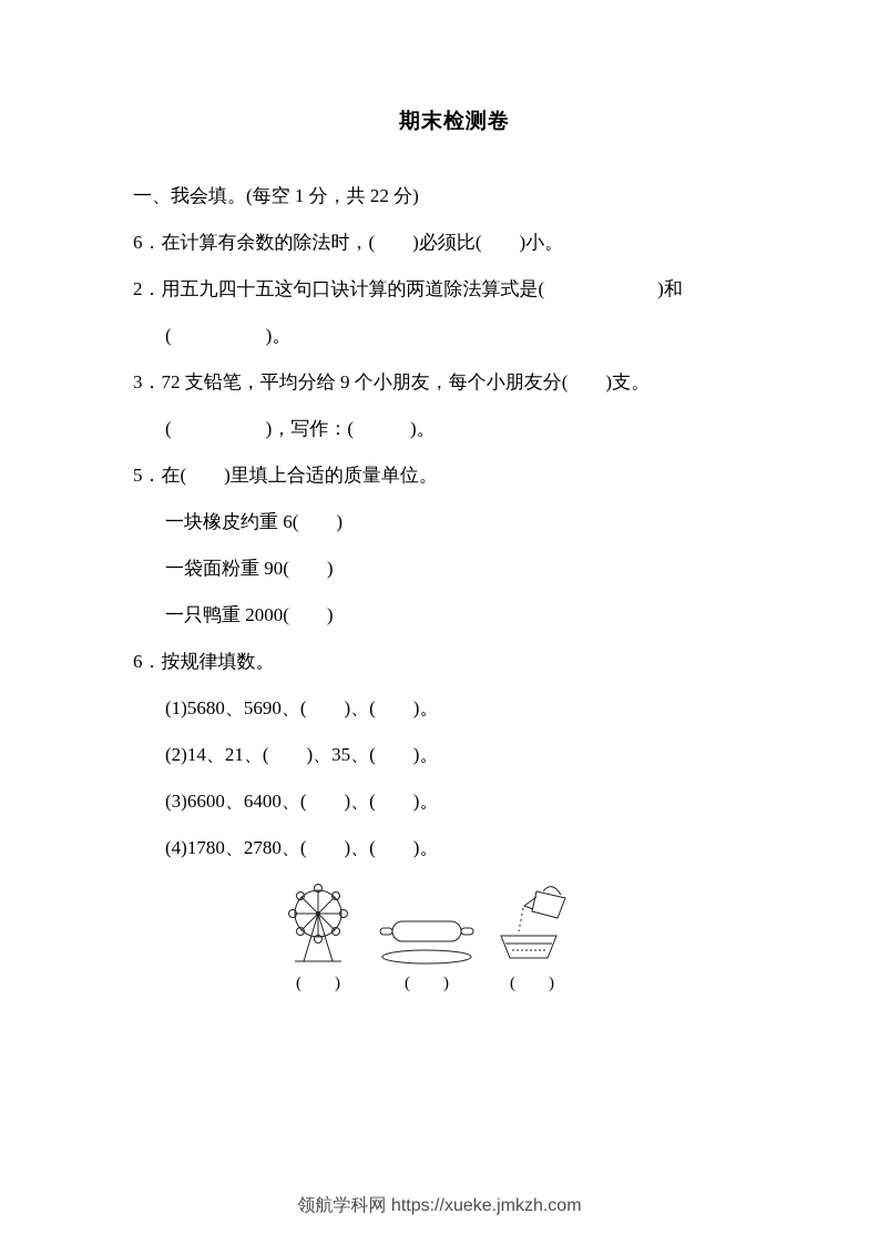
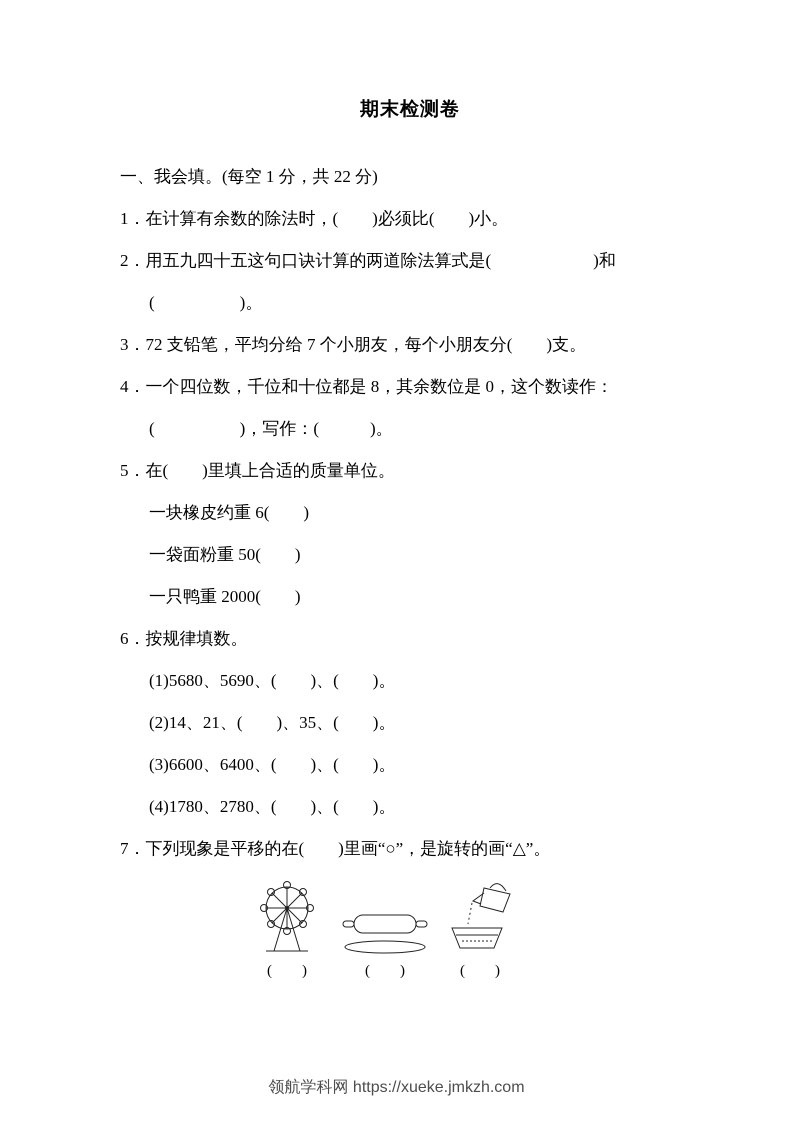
  期末检测卷
  一、我会填。(每空 1 分，共 22 分)
- 6．在计算有余数的除法时，( )必须比( )小。
+ 1．在计算有余数的除法时，( )必须比( )小。
  2．用五九四十五这句口诀计算的两道除法算式是( )和
  ( )。
- 3．72 支铅笔，平均分给 9 个小朋友，每个小朋友分( )支。
+ 3．72 支铅笔，平均分给 7 个小朋友，每个小朋友分( )支。
+ 4．一个四位数，千位和十位都是 8，其余数位是 0，这个数读作：
  ( )，写作：( )。
  5．在( )里填上合适的质量单位。
  一块橡皮约重 6( )
- 一袋面粉重 90( )
+ 一袋面粉重 50( )
  一只鸭重 2000( )
  6．按规律填数。
  (1)5680、5690、( )、( )。
  (2)14、21、( )、35、( )。
  (3)6600、6400、( )、( )。
  (4)1780、2780、( )、( )。
+ 7．下列现象是平移的在( )里画“○”，是旋转的画“△”。
  ( )
  ( )
  ( )
  领航学科网 https://xueke.jmkzh.com
